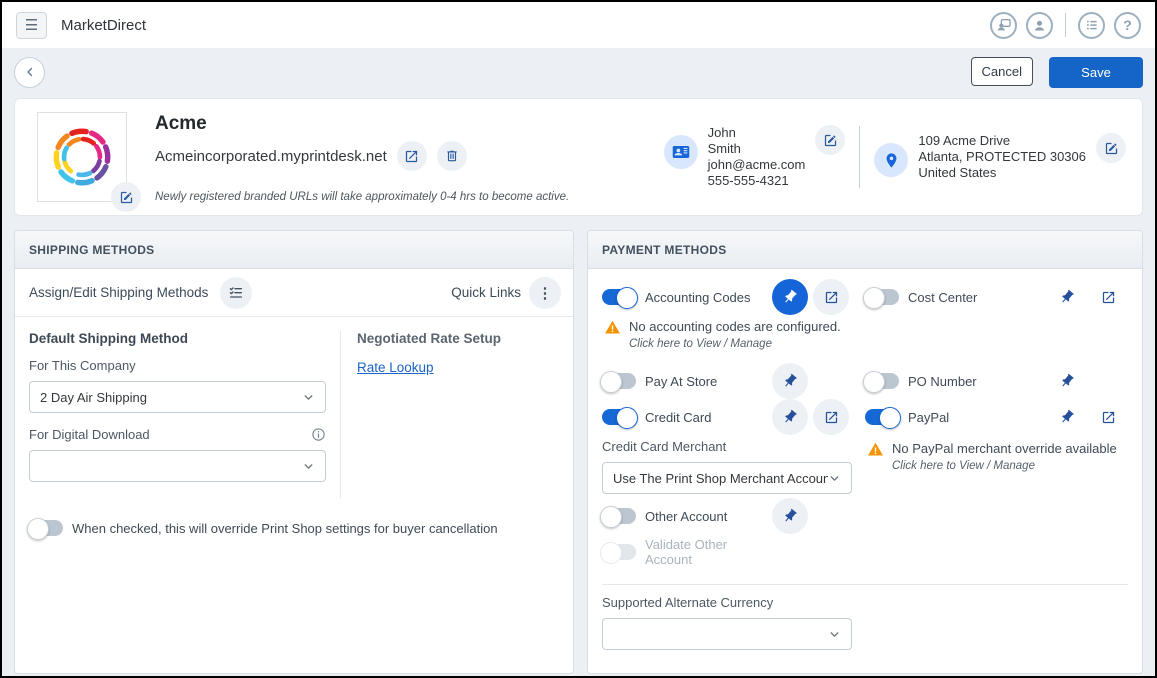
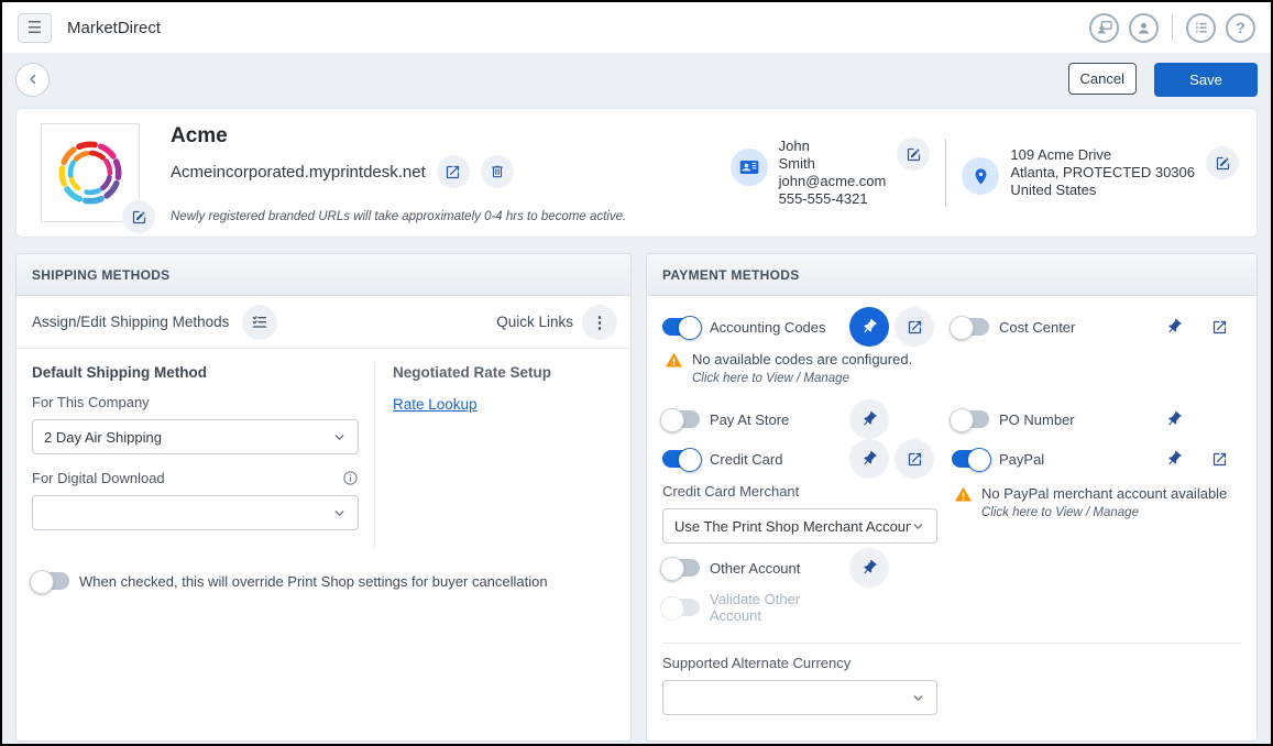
  ☰
  MarketDirect
  ?
  Cancel
  Save
  Acme
  Acmeincorporated.myprintdesk.net
  Newly registered branded URLs will take approximately 0-4 hrs to become active.
  John
  Smith
  john@acme.com
  555-555-4321
  109 Acme Drive
  Atlanta, PROTECTED 30306
  United States
  SHIPPING METHODS
  Assign/Edit Shipping Methods
  Quick Links
  ⋮
  Default Shipping Method
  For This Company
  2 Day Air Shipping
  For Digital Download
  Negotiated Rate Setup
  Rate Lookup
  When checked, this will override Print Shop settings for buyer cancellation
  PAYMENT METHODS
  Accounting Codes
  Cost Center
- No accounting codes are configured.
+ No available codes are configured.
  Click here to View / Manage
  Pay At Store
  PO Number
  Credit Card
  PayPal
  Credit Card Merchant
  Use The Print Shop Merchant Accoun
- No PayPal merchant override available
+ No PayPal merchant account available
  Click here to View / Manage
  Other Account
  Validate Other Account
  Supported Alternate Currency
